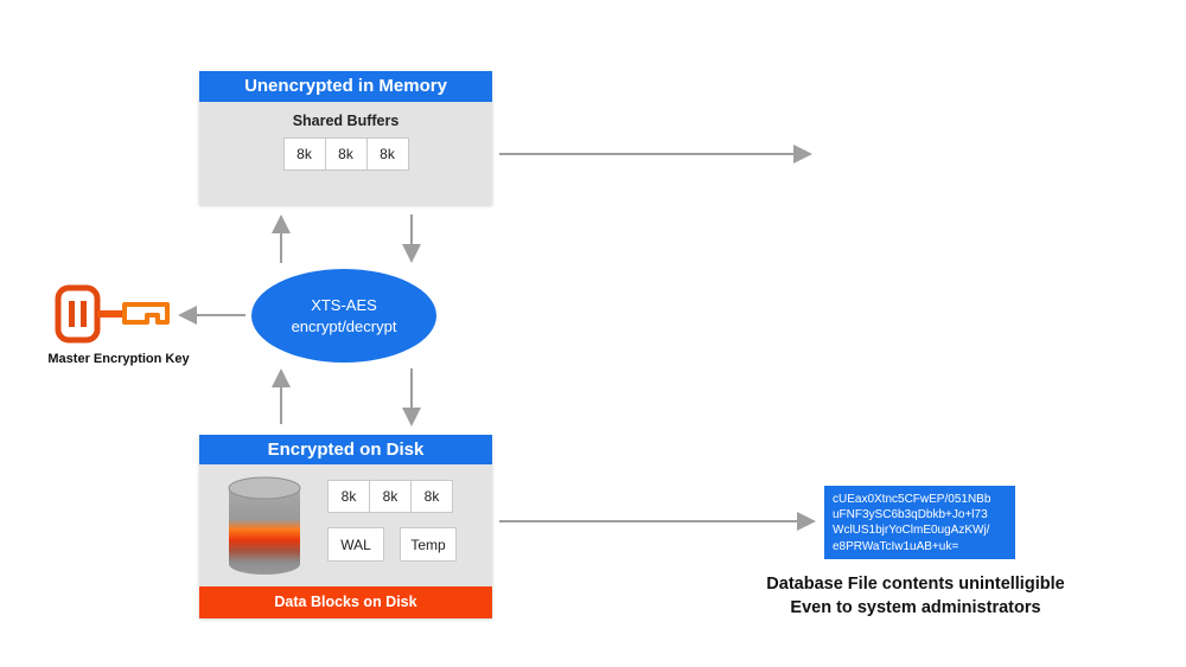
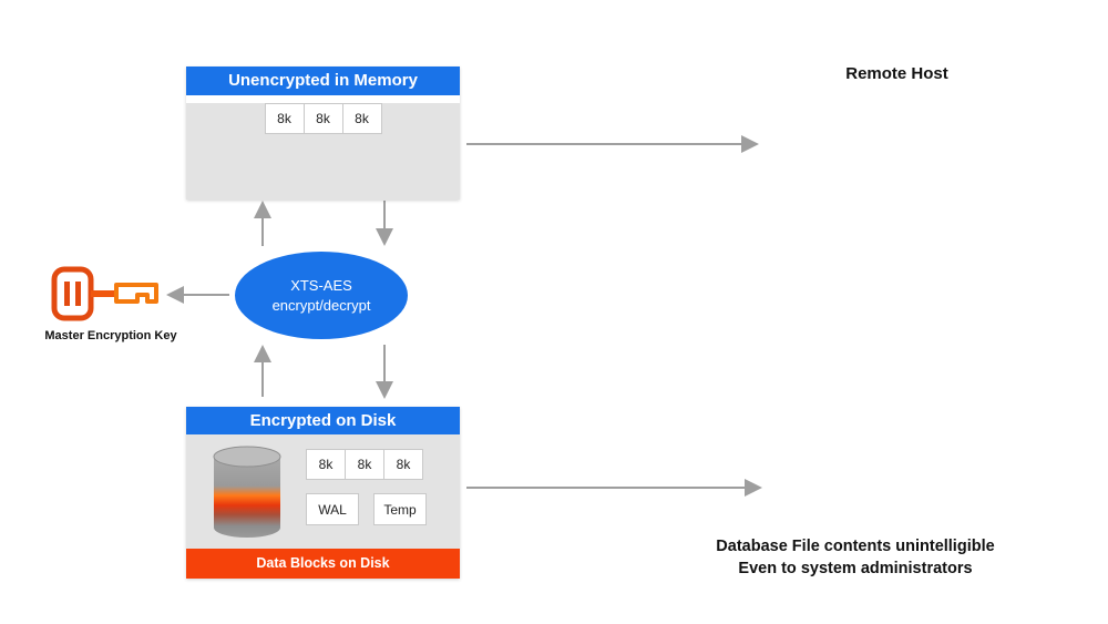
  Unencrypted in Memory
- Shared Buffers
  8k
  8k
  8k
+ Remote Host
  XTS-AES
  encrypt/decrypt
  Master Encryption Key
  Encrypted on Disk
  8k
  8k
  8k
  WAL
  Temp
  Data Blocks on Disk
- cUEax0Xtnc5CFwEP/051NBb
- uFNF3ySC6b3qDbkb+Jo+l73
- WclUS1bjrYoClmE0ugAzKWj/
- e8PRWaTcIw1uAB+uk=
  Database File contents unintelligible
  Even to system administrators
